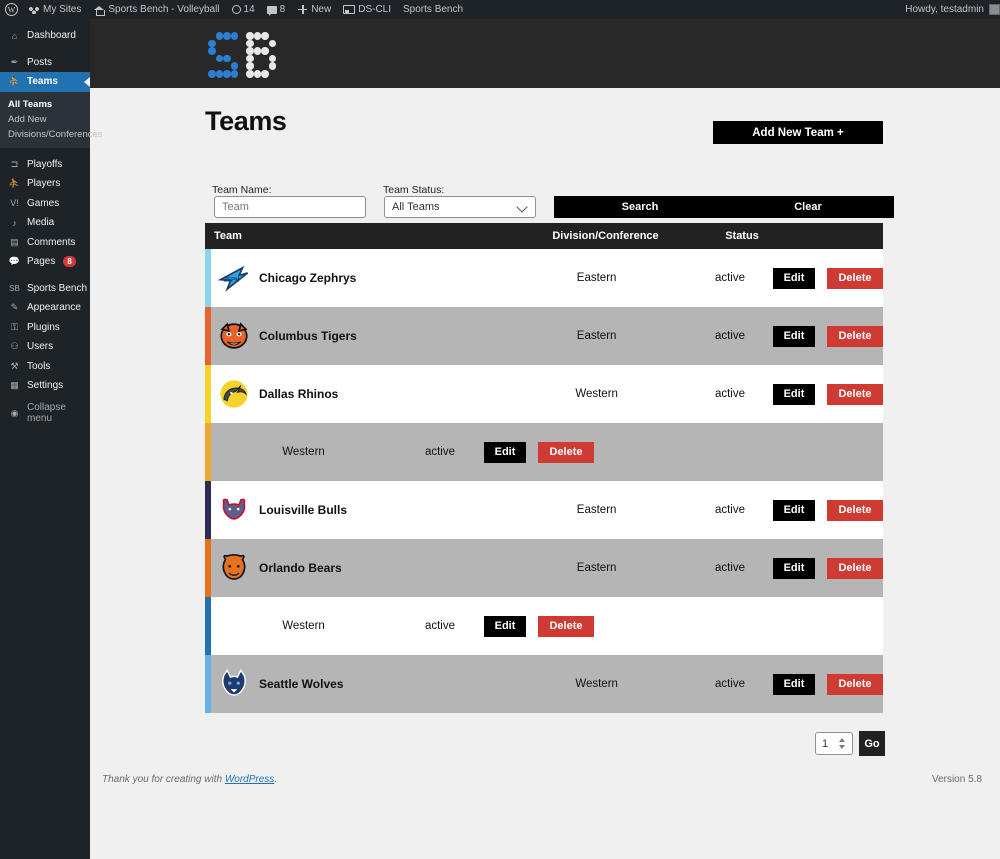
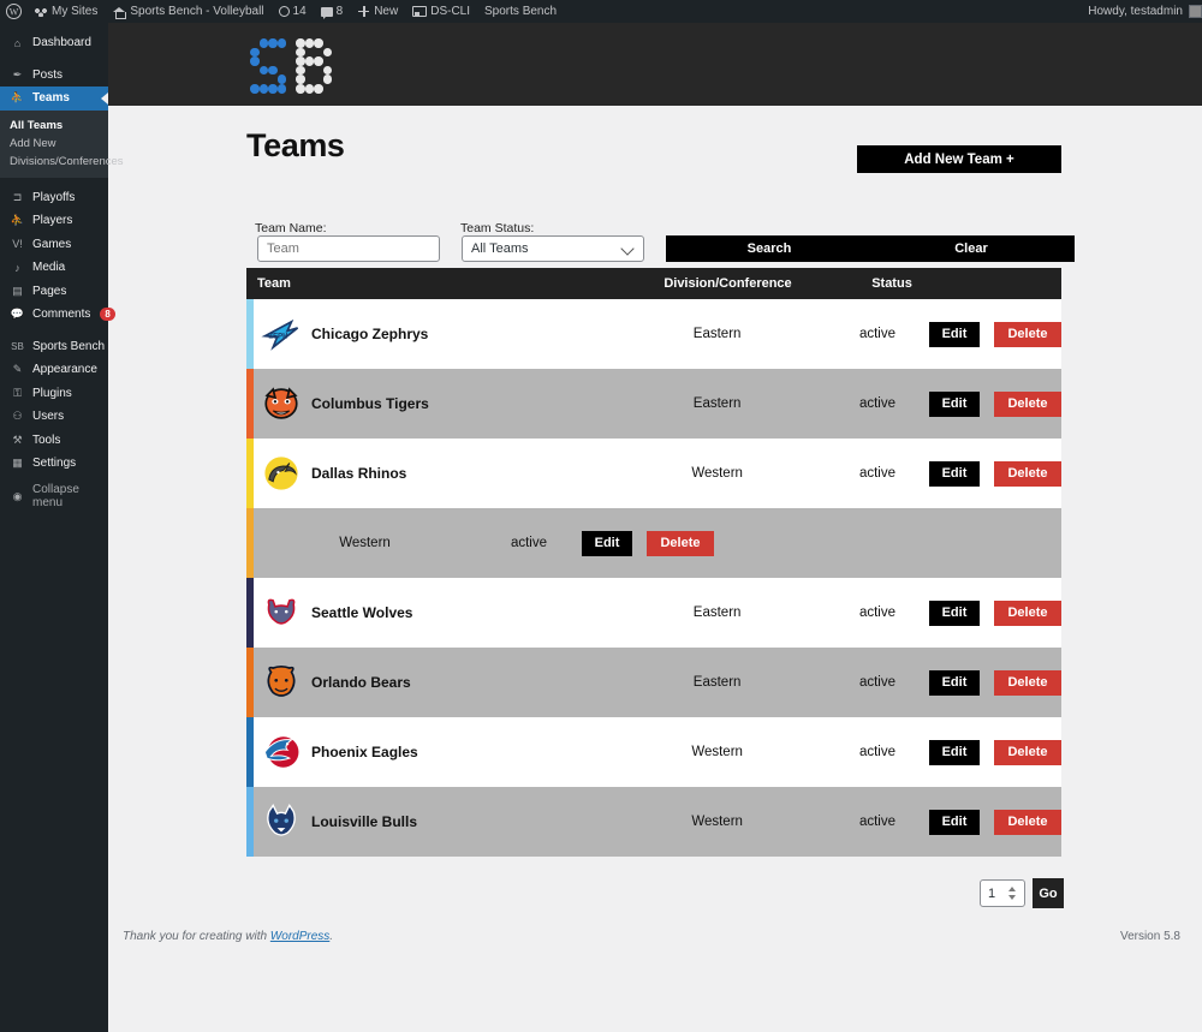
  My Sites
  Sports Bench - Volleyball
  14
  8
  New
  DS-CLI
  Sports Bench
  Howdy, testadmin
  ⌂
  Dashboard
  ✒
  Posts
  ⛹
  Teams
  All Teams
  Add New
  Divisions/Conferences
  ⊐
  Playoffs
  ⛹
  Players
  V!
  Games
  ♪
  Media
  ▤
- Comments
+ Pages
  💬
- Pages
+ Comments
  8
  SB
  Sports Bench
  ✎
  Appearance
  ⚿
  Plugins
  ⚇
  Users
  ⚒
  Tools
  ▦
  Settings
  ◉
  Collapse menu
  Teams
  Add New Team +
  Team Name:
  Team
  Team Status:
  All Teams
  Search
  Clear
  Team
  Division/Conference
  Status
  Chicago Zephrys
  Eastern
  active
  Edit
  Delete
  Columbus Tigers
  Eastern
  active
  Edit
  Delete
  Dallas Rhinos
  Western
  active
  Edit
  Delete
  Western
  active
  Edit
  Delete
- Louisville Bulls
+ Seattle Wolves
  Eastern
  active
  Edit
  Delete
  Orlando Bears
  Eastern
  active
  Edit
  Delete
+ Phoenix Eagles
  Western
  active
  Edit
  Delete
- Seattle Wolves
+ Louisville Bulls
  Western
  active
  Edit
  Delete
  1
  Go
  Thank you for creating with WordPress.
  Version 5.8
